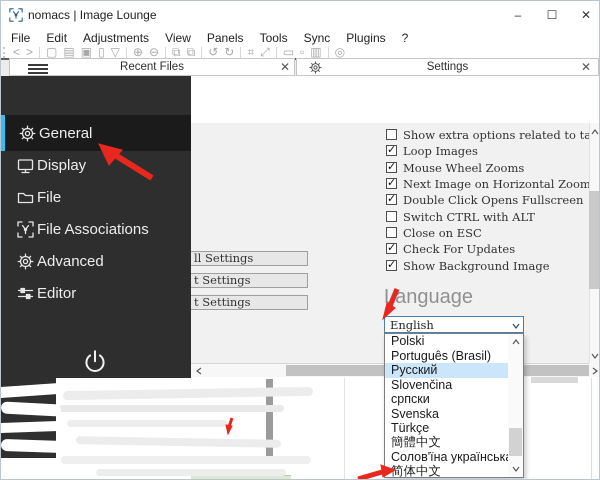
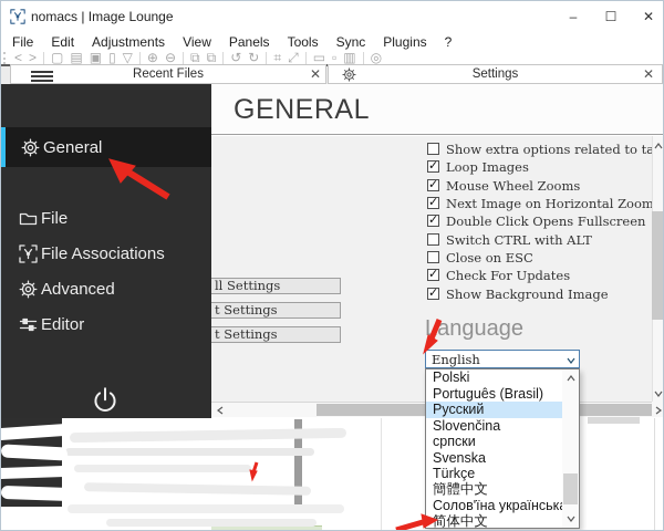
  nomacs | Image Lounge
  –
  ☐
  ✕
  File
  Edit
  Adjustments
  View
  Panels
  Tools
  Sync
  Plugins
  ?
  <
  >
  ▢
  ▤
  ▣
  ▯
  ▽
  ⊕
  ⊖
  ⧉
  ⧉
  ↺
  ↻
  ⌗
  ⤢
  ▭
  ▫
  ▥
  ◎
  Recent Files
  ✕
  Settings
  ✕
+ GENERAL
  Show extra options related to ta
  ✓
  Loop Images
  ✓
  Mouse Wheel Zooms
  ✓
  Next Image on Horizontal Zoom
  ✓
  Double Click Opens Fullscreen
  Switch CTRL with ALT
  Close on ESC
  ✓
  Check For Updates
  ✓
  Show Background Image
  ll Settings
  t Settings
  t Settings
  Language
  English
  General
- Display
  File
  File Associations
  Advanced
  Editor
  Polski
  Português (Brasil)
  Русский
  Slovenčina
  српски
  Svenska
  Türkçe
  簡體中文
  Солов'їна українськ
  简体中文
